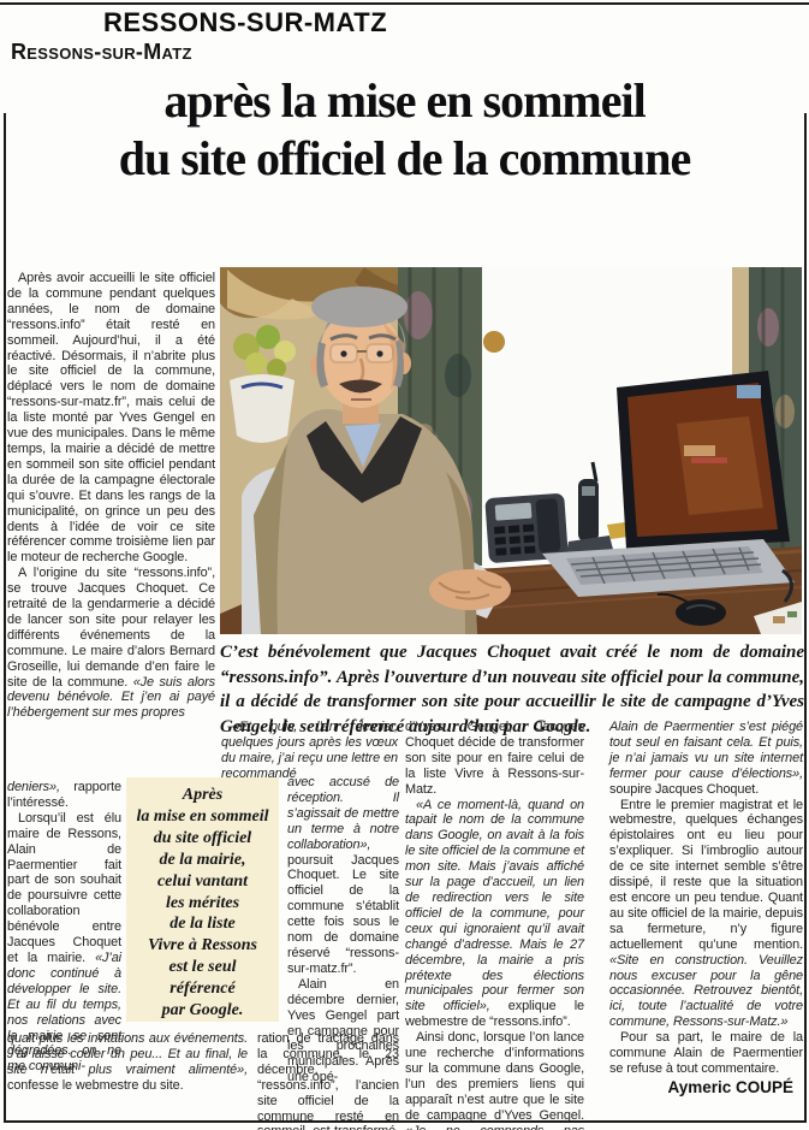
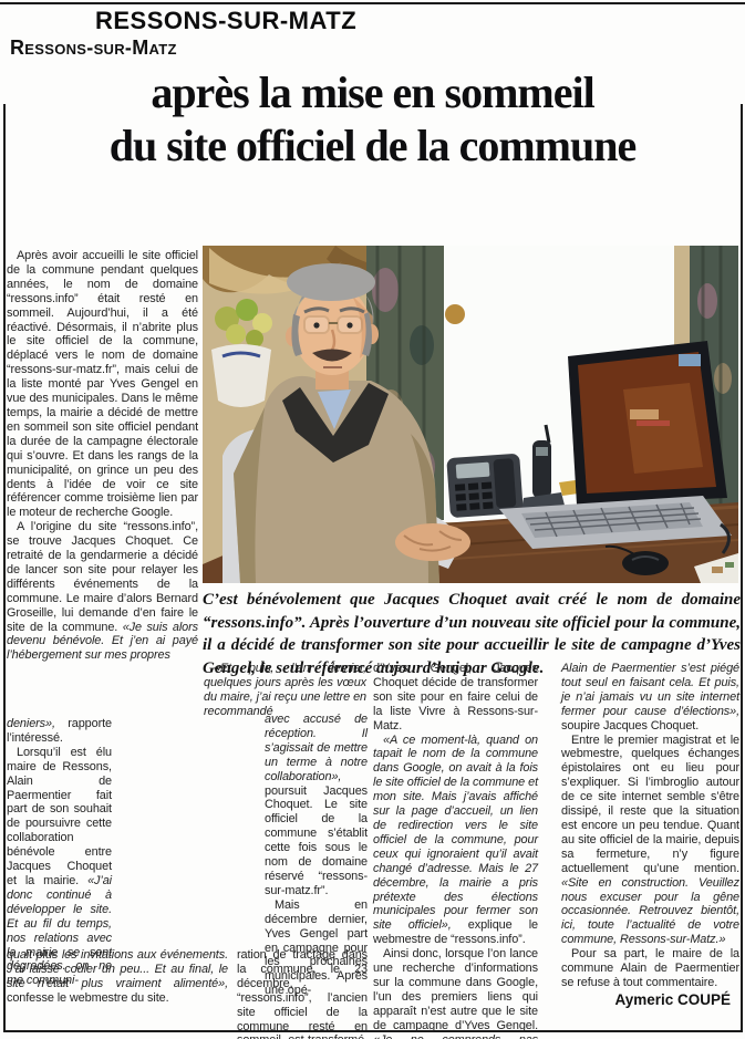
  RESSONS-SUR-MATZ
  Ressons-sur-Matz
  après la mise en sommeil
  du site officiel de la commune
  C’est bénévolement que Jacques Choquet avait créé le nom de domaine “ressons.info”. Après l’ouverture d’un nouveau site officiel pour la commune, il a décidé de transformer son site pour accueillir le site de campagne d’Yves Gengel, le seul référencé aujourd’hui par Google.
- Après
- la mise en sommeil
- du site officiel
- de la mairie,
- celui vantant
- les mérites
- de la liste
- Vivre à Ressons
- est le seul
- référencé
- par Google.
  Après avoir accueilli le site officiel de la commune pendant quelques années, le nom de domaine “ressons.info” était resté en sommeil. Aujourd’hui, il a été réactivé. Désormais, il n’abrite plus le site officiel de la commune, déplacé vers le nom de domaine “ressons-sur-matz.fr”, mais celui de la liste monté par Yves Gengel en vue des municipales. Dans le même temps, la mairie a décidé de mettre en sommeil son site officiel pendant la durée de la campagne électorale qui s’ouvre. Et dans les rangs de la municipalité, on grince un peu des dents à l’idée de voir ce site référencer comme troisième lien par le moteur de recherche Google.
  A l’origine du site “ressons.info”, se trouve Jacques Choquet. Ce retraité de la gendarmerie a décidé de lancer son site pour relayer les différents événements de la commune. Le maire d’alors Bernard Groseille, lui demande d’en faire le site de la commune. «Je suis alors devenu bénévole. Et j’en ai payé l’hébergement sur mes propres
  deniers», rapporte l’intéressé.
  Lorsqu’il est élu maire de Ressons, Alain de Paermentier fait part de son souhait de poursuivre cette collaboration bénévole entre Jacques Choquet et la mairie. «J’ai donc continué à développer le site. Et au fil du temps, nos relations avec la mairie se sont dégradées. on ne me communi-
  quait plus les invitations aux événements. J’ai laissé couler un peu... Et au final, le site n’était plus vraiment alimenté», confesse le webmestre du site.
  «Et puis, l’an dernier, quelques jours après les vœux du maire, j’ai reçu une lettre en recommandé
  avec accusé de réception. Il s’agissait de mettre un terme à notre collaboration», poursuit Jacques Choquet. Le site officiel de la commune s’établit cette fois sous le nom de domaine réservé “ressons-sur-matz.fr”.
- Alain en décembre dernier, Yves Gengel part en campagne pour les prochaines municipales. Après une opé-
+ Mais en décembre dernier, Yves Gengel part en campagne pour les prochaines municipales. Après une opé-
  ration de tractage dans la commune, le 23 décembre, “ressons.info”, l’ancien site officiel de la commune resté en
  d’Yves Gengel, Jacques Choquet décide de transformer son site pour en faire celui de la liste Vivre à Ressons-sur-Matz.
  «A ce moment-là, quand on tapait le nom de la commune dans Google, on avait à la fois le site officiel de la commune et mon site. Mais j’avais affiché sur la page d’accueil, un lien de redirection vers le site officiel de la commune, pour ceux qui ignoraient qu’il avait changé d’adresse. Mais le 27 décembre, la mairie a pris prétexte des élections municipales pour fermer son site officiel», explique le webmestre de “ressons.info”.
  Alain de Paermentier s’est piégé tout seul en faisant cela. Et puis, je n’ai jamais vu un site internet fermer pour cause d’élections», soupire Jacques Choquet.
  Entre le premier magistrat et le webmestre, quelques échanges épistolaires ont eu lieu pour s’expliquer. Si l’imbroglio autour de ce site internet semble s’être dissipé, il reste que la situation est encore un peu tendue. Quant au site officiel de la mairie, depuis sa fermeture, n’y figure actuellement qu’une mention. «Site en construction. Veuillez nous excuser pour la gêne occasionnée. Retrouvez bientôt, ici, toute l’actualité de votre commune, Ressons-sur-Matz.»
  Pour sa part, le maire de la commune Alain de Paermentier se refuse à tout commentaire.
  Aymeric COUPÉ
